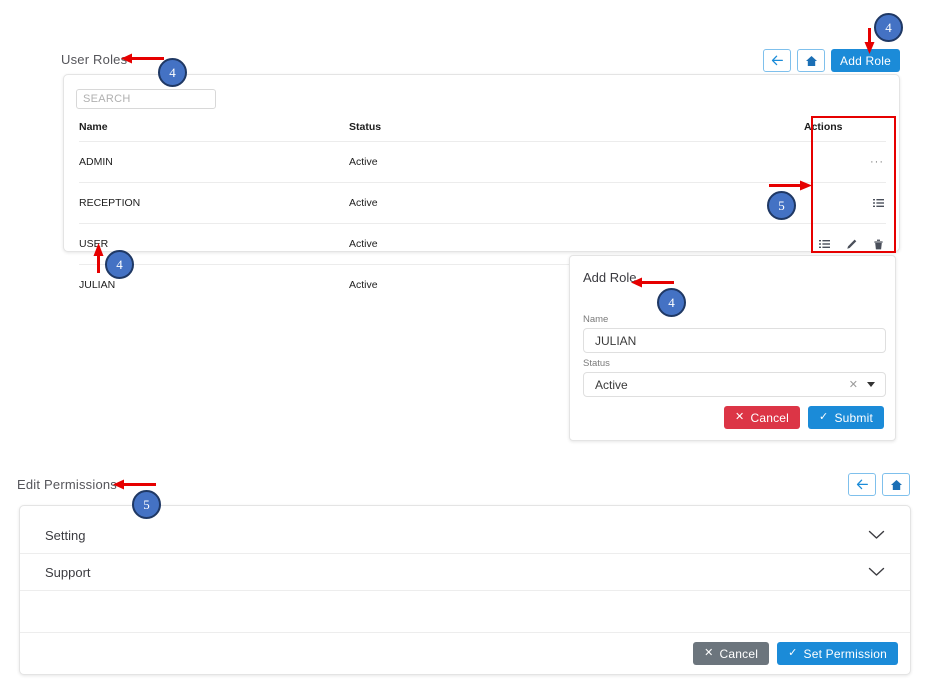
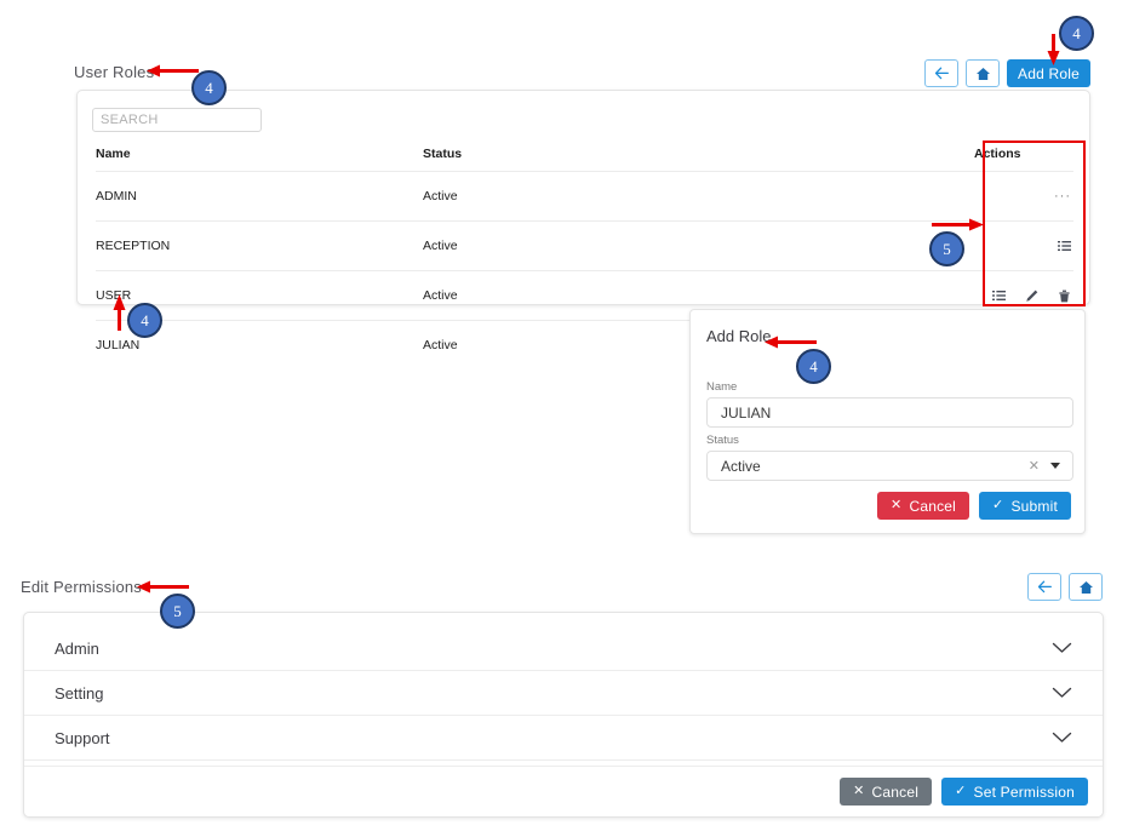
  User Role
  Add Role
  SEARCH
  Name	Status	Actions
  ADMIN	Active	···
  RECEPTION	Active
  USER	Active
  JULIAN	Active
  Add Role
  Name
  JULIAN
  Status
  Active
  ✕
  ✕
  Cancel
  ✓
  Submit
  Edit Permission
+ Admin
  Setting
  Support
  ✕
  Cancel
  ✓
  Set Permission
  4
  4
  4
  5
  4
  5
